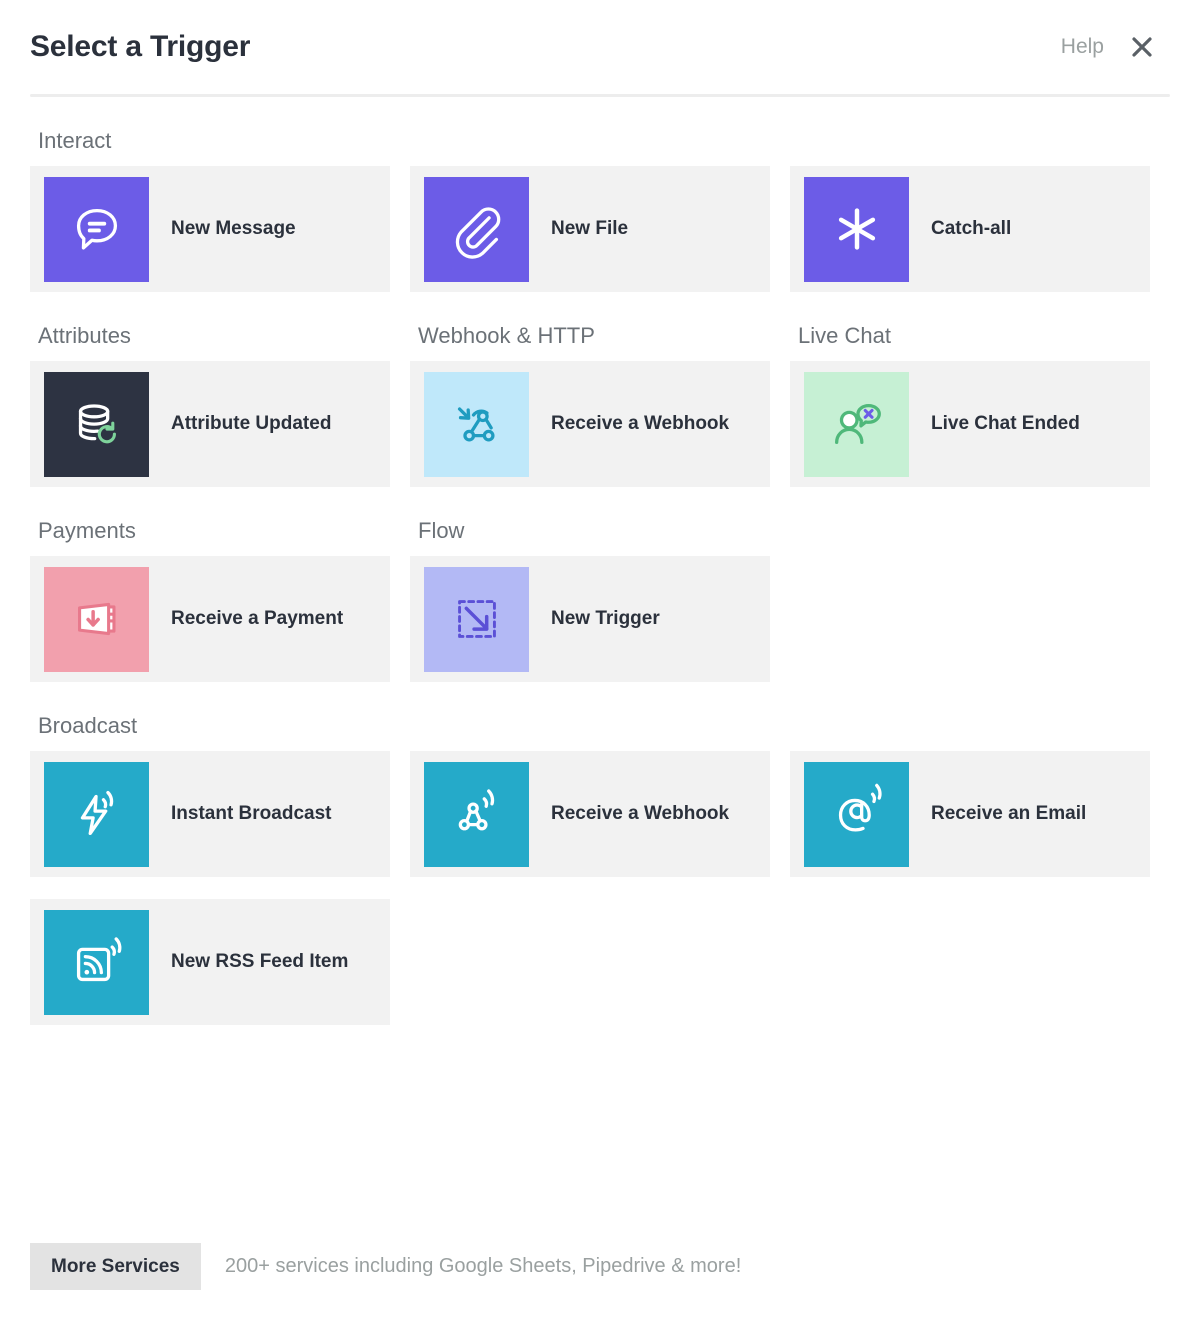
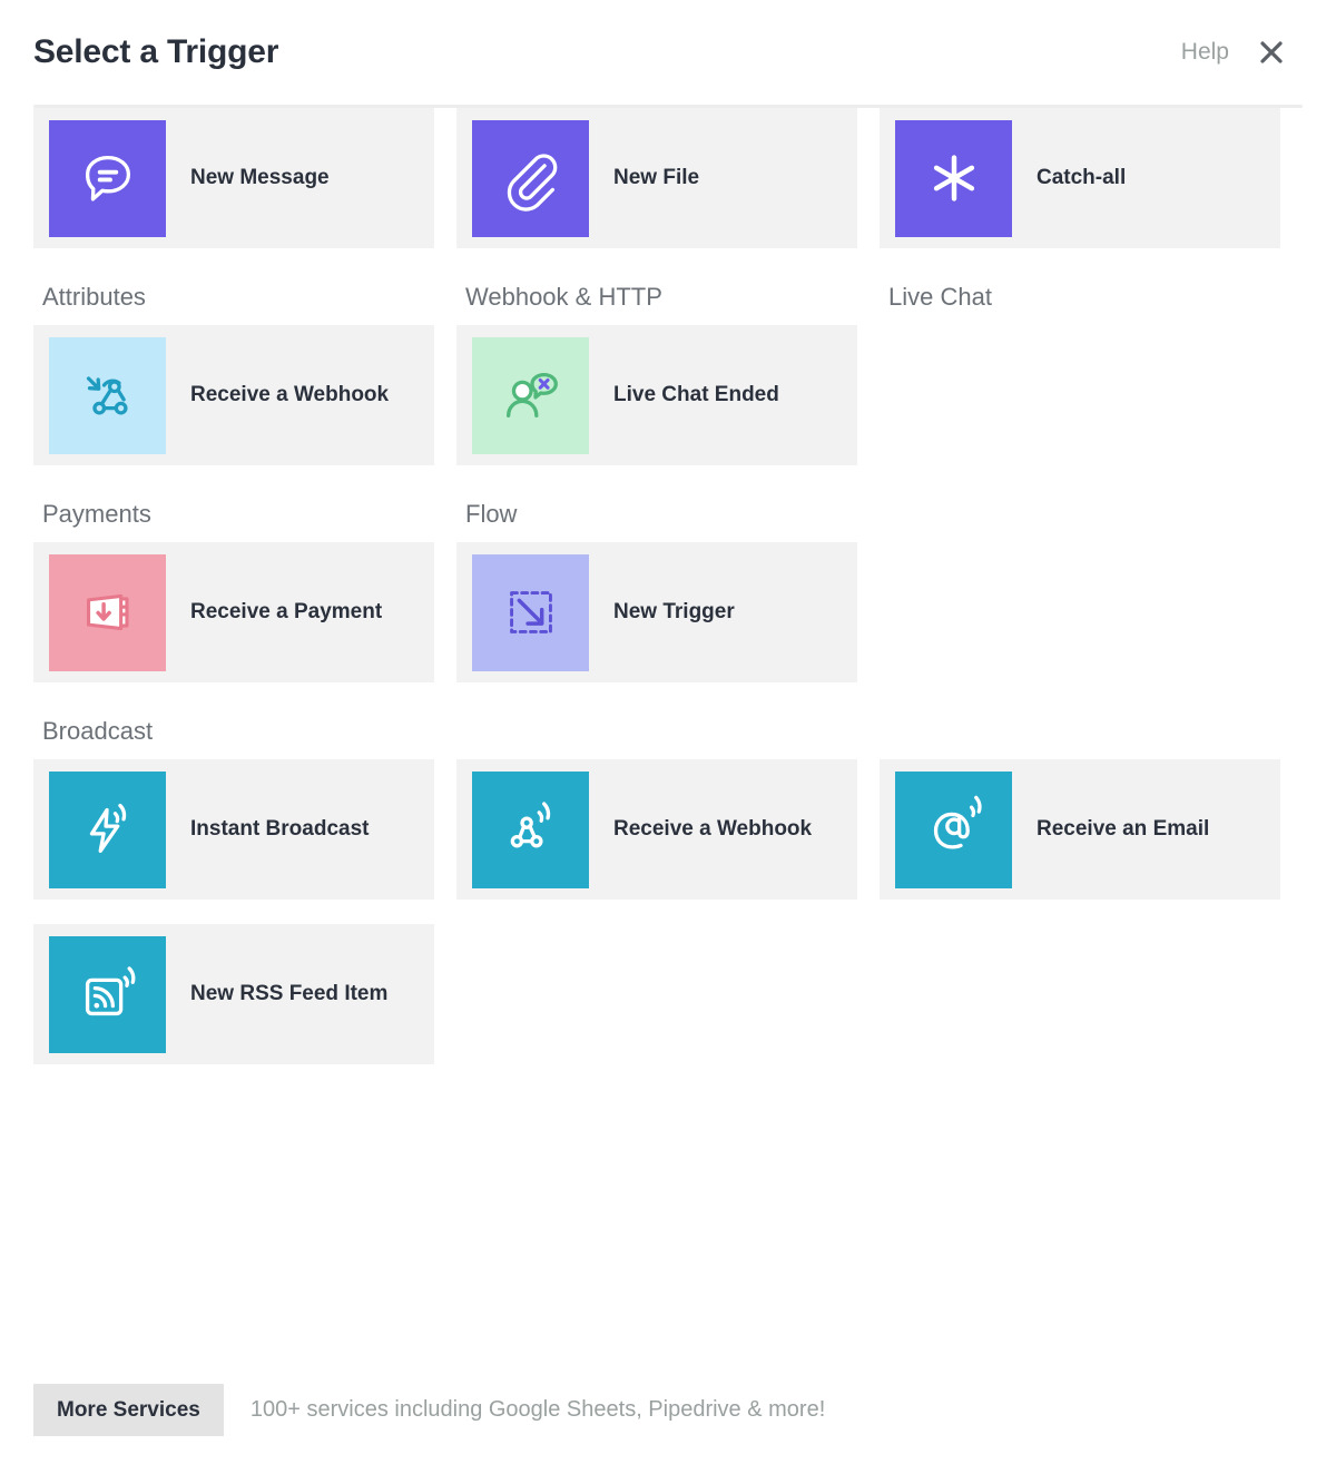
  Select a Trigger
  Help
- Interact
  New Message
  New File
  Catch-all
  Attributes
  Webhook & HTTP
  Live Chat
- Attribute Updated
  Receive a Webhook
  Live Chat Ended
  Payments
  Flow
  Receive a Payment
  New Trigger
  Broadcast
  Instant Broadcast
  Receive a Webhook
  Receive an Email
  New RSS Feed Item
  More Services
- 200+ services including Google Sheets, Pipedrive & more!
+ 100+ services including Google Sheets, Pipedrive & more!
